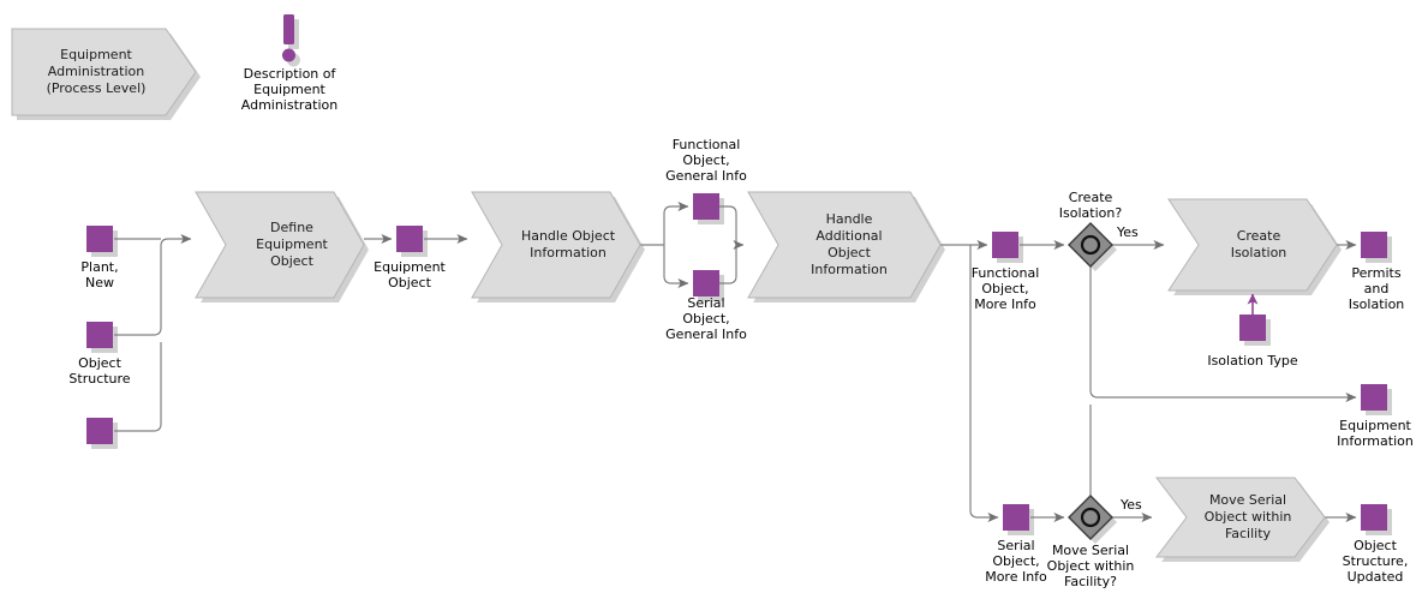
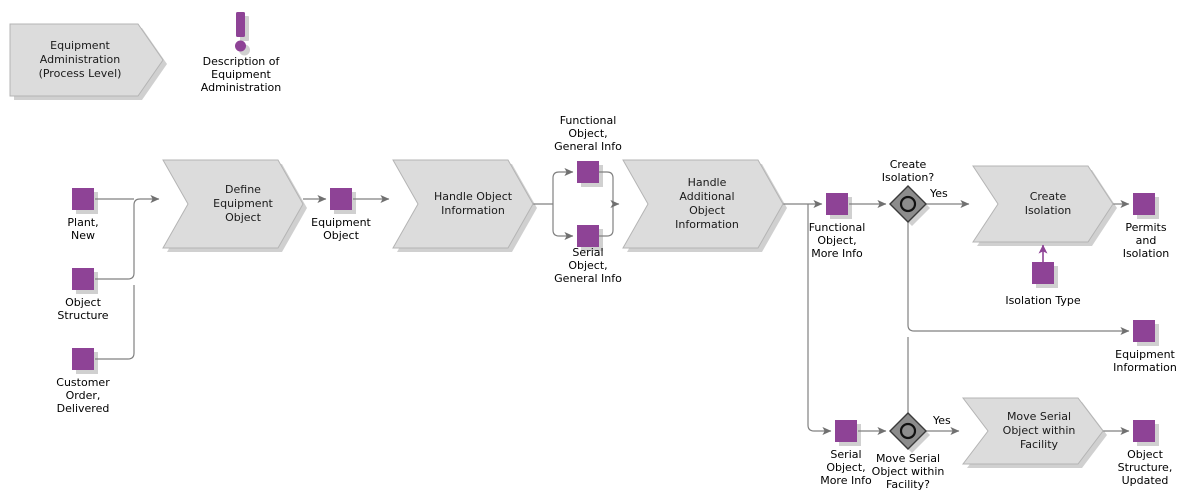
  Equipment
  Administration
  (Process Level)
  Description of
  Equipment
  Administration
  Define
  Equipment
  Object
  Handle Object
  Information
  Handle
  Additional
  Object
  Information
  Create
  Isolation
  Move Serial
  Object within
  Facility
  Plant,
  New
  Object
  Structure
+ Customer
+ Order,
+ Delivered
  Equipment
  Object
  Functional
  Object,
  General Info
  Serial
  Object,
  General Info
  Functional
  Object,
  More Info
  Serial
  Object,
  More Info
  Isolation Type
  Permits
  and
  Isolation
  Equipment
  Information
  Object
  Structure,
  Updated
  Create
  Isolation?
  Yes
  Move Serial
  Object within
  Facility?
  Yes
